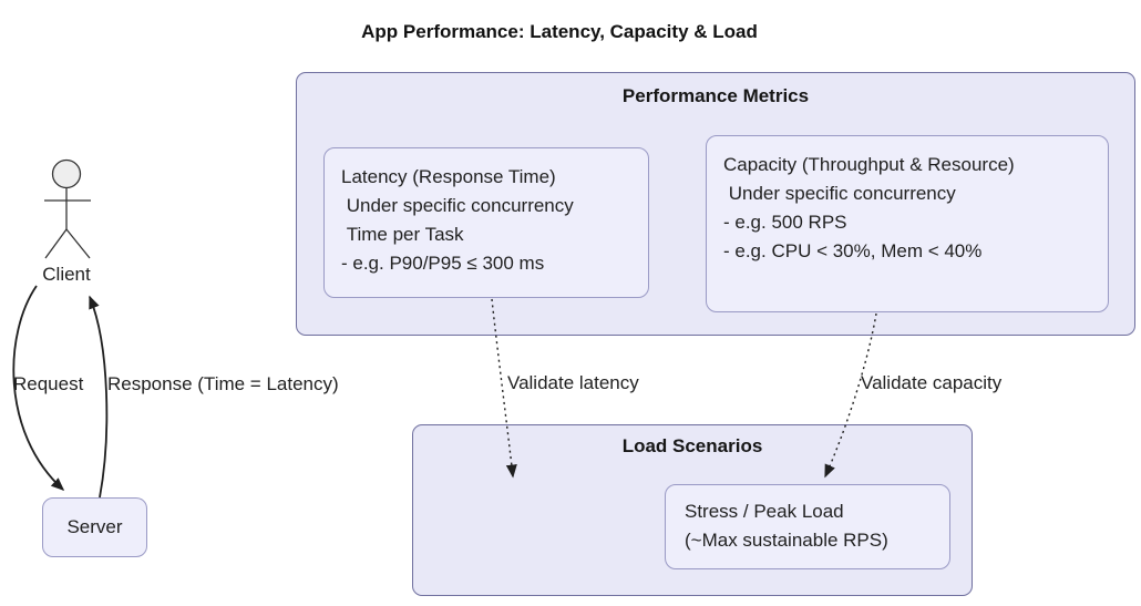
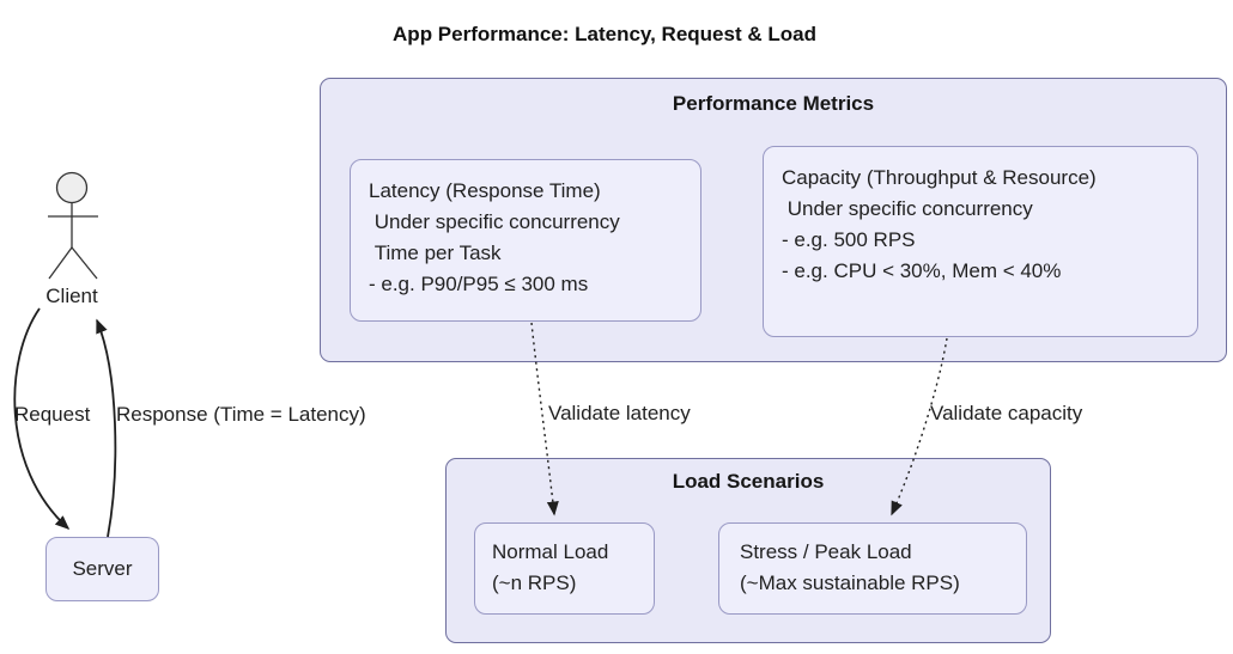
- App Performance: Latency, Capacity & Load
+ App Performance: Latency, Request & Load
  Performance Metrics
  Latency (Response Time)
  Under specific concurrency
  Time per Task
  - e.g. P90/P95 ≤ 300 ms
  Capacity (Throughput & Resource)
  Under specific concurrency
  - e.g. 500 RPS
  - e.g. CPU < 30%, Mem < 40%
  Load Scenarios
+ Normal Load
+ (~n RPS)
  Stress / Peak Load
  (~Max sustainable RPS)
  Server
  Client
  Request
  Response (Time = Latency)
  Validate latency
  Validate capacity
